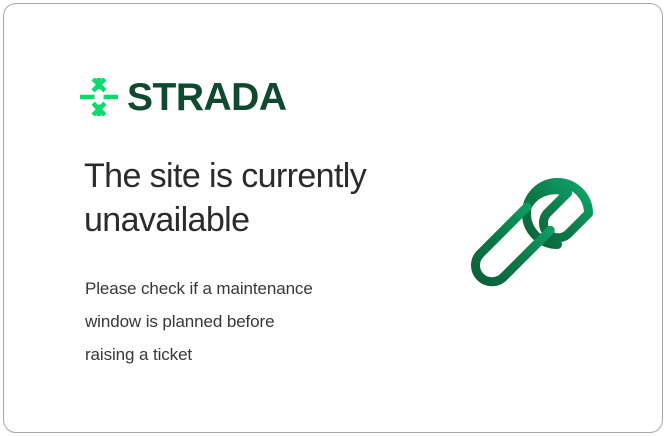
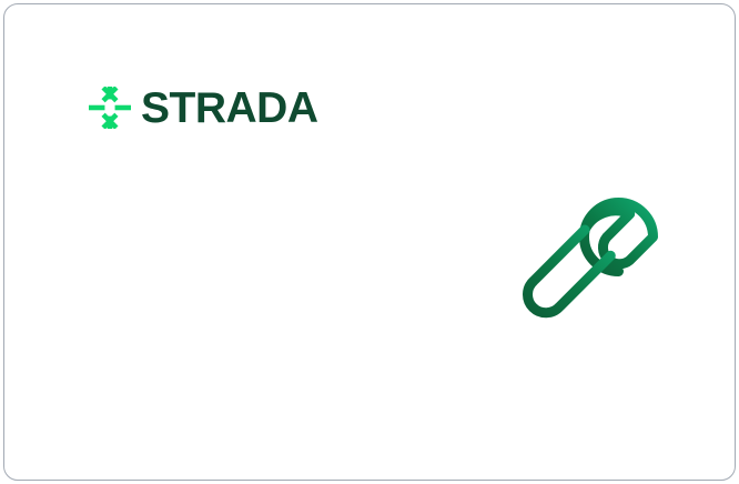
  STRADA
- The site is currently unavailable
- Please check if a maintenance
- window is planned before
- raising a ticket
